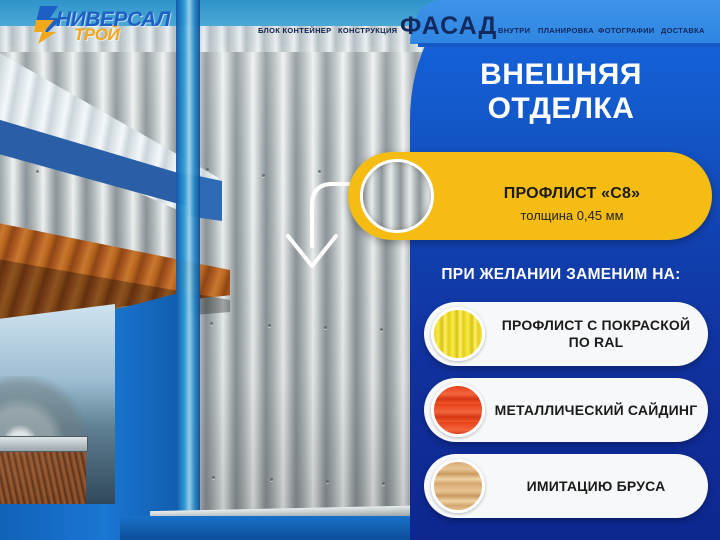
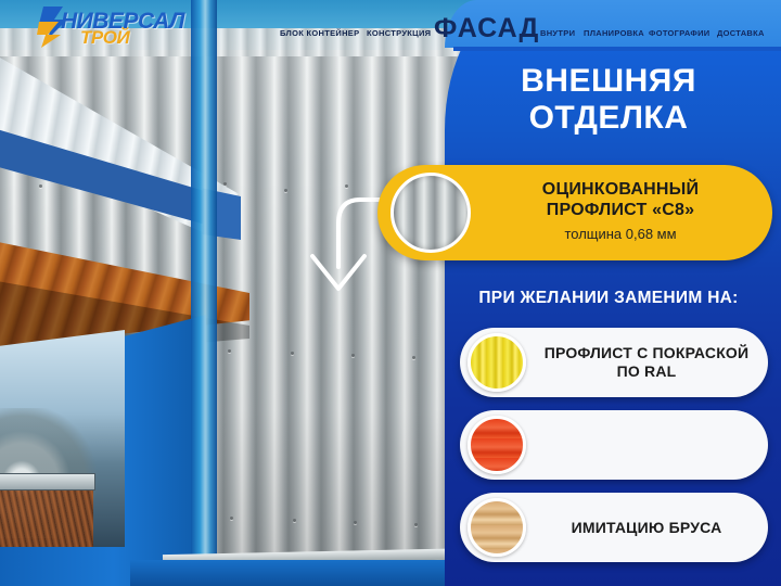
  НИВЕРСАЛ
  ТРОЙ
  БЛОК КОНТЕЙНЕР
  КОНСТРУКЦИЯ
  ФАСАД
  ВНУТРИ
  ПЛАНИРОВКА
  ФОТОГРАФИИ
  ДОСТАВКА
  ВНЕШНЯЯ
  ОТДЕЛКА
+ ОЦИНКОВАННЫЙ
  ПРОФЛИСТ «С8»
- толщина 0,45 мм
+ толщина 0,68 мм
  ПРИ ЖЕЛАНИИ ЗАМЕНИМ НА:
  ПРОФЛИСТ С ПОКРАСКОЙ ПО RAL
- МЕТАЛЛИЧЕСКИЙ САЙДИНГ
  ИМИТАЦИЮ БРУСА
